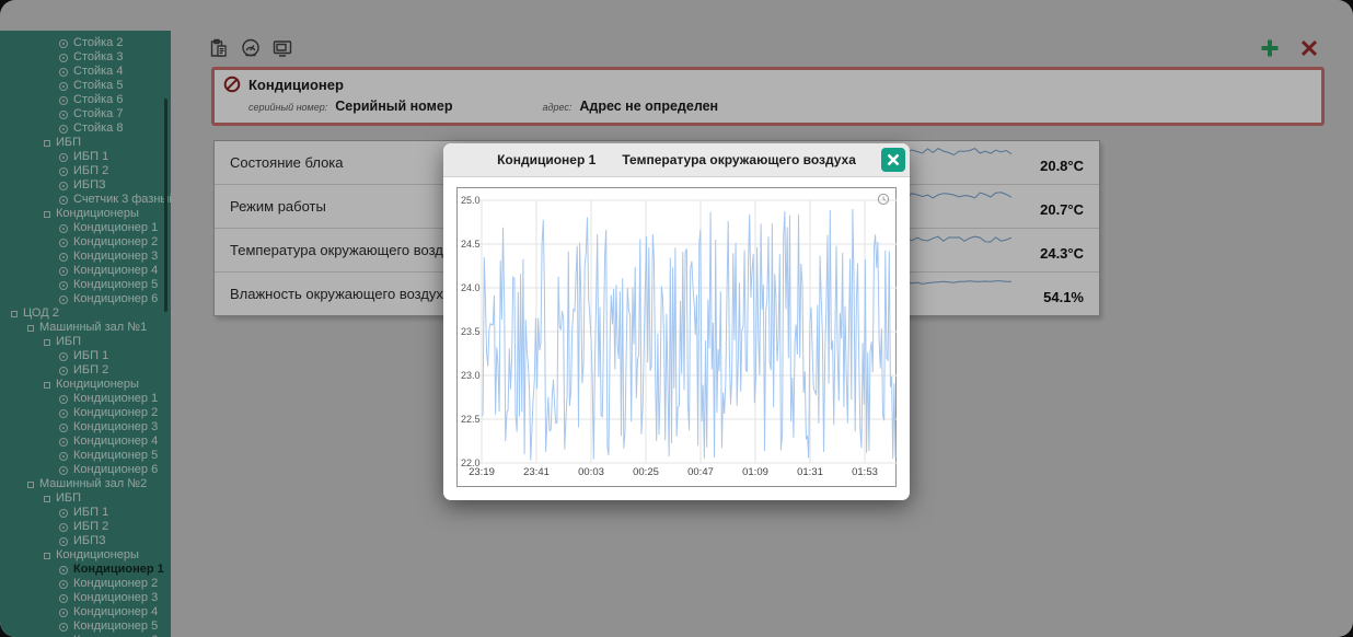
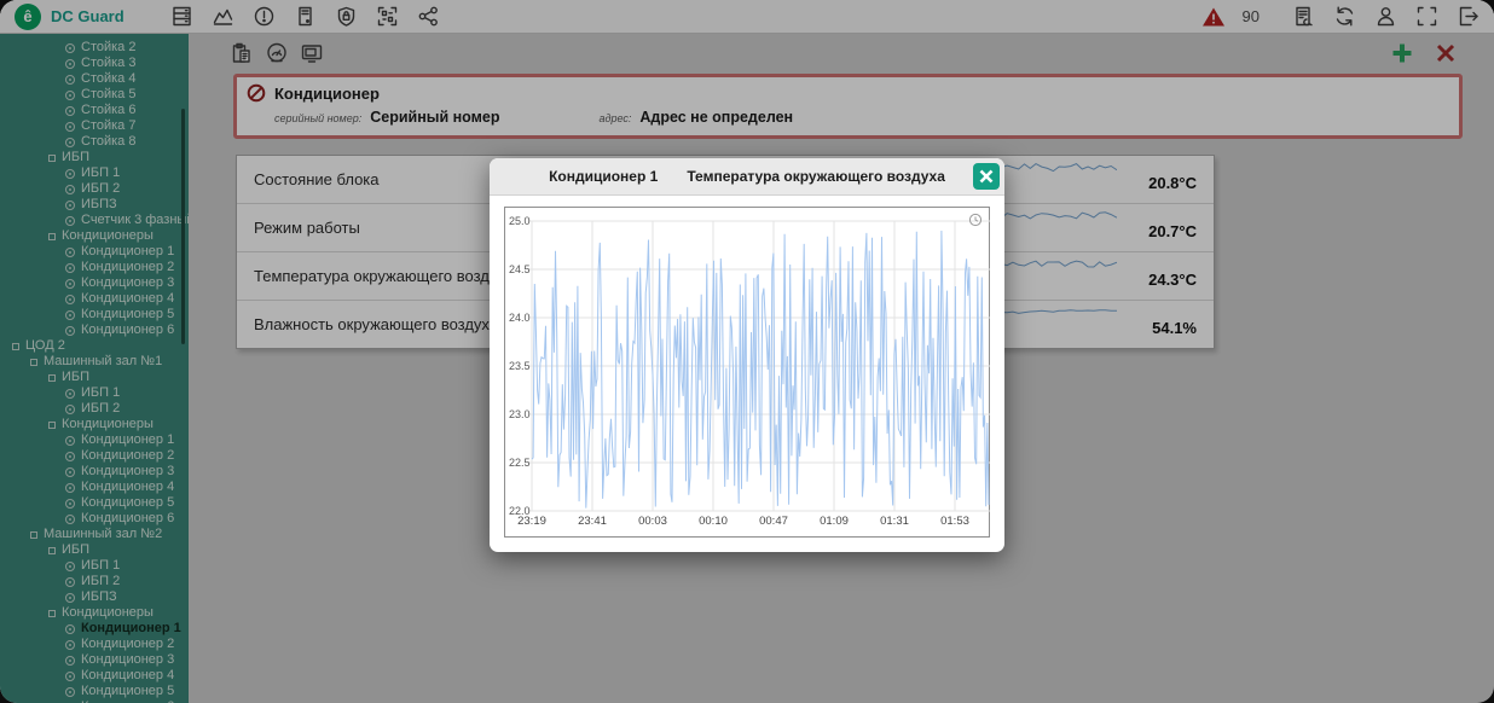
+ ê
+ DC Guard
+ 90
  Стойка 2
  Стойка 3
  Стойка 4
  Стойка 5
  Стойка 6
  Стойка 7
  Стойка 8
  ИБП
  ИБП 1
  ИБП 2
  ИБПЗ
  Счетчик 3 фазн
  Кондиционеры
  Кондиционер 1
  Кондиционер 2
  Кондиционер 3
  Кондиционер 4
  Кондиционер 5
  Кондиционер 6
  ЦОД 2
  Машинный зал №1
  ИБП
  ИБП 1
  ИБП 2
  Кондиционеры
  Кондиционер 1
  Кондиционер 2
  Кондиционер 3
  Кондиционер 4
  Кондиционер 5
  Кондиционер 6
  Машинный зал №2
  ИБП
  ИБП 1
  ИБП 2
  ИБПЗ
  Кондиционеры
  Кондиционер 1
  Кондиционер 2
  Кондиционер 3
  Кондиционер 4
  Кондиционер 5
  Кондиционер
  серийный номер:
  Серийный номер
  адрес:
  Адрес не определен
  Состояние блока
  20.8°C
  Режим работы
  20.7°C
  Температура окружающего возд
  24.3°C
  Влажность окружающего воздух
  54.1%
  Кондиционер 1 Температура окружающего воздуха
  25.0
  24.5
  24.0
  23.5
  23.0
  22.5
  22.0
  23:19
  23:41
  00:03
- 00:25
+ 00:10
  00:47
  01:09
  01:31
  01:53
